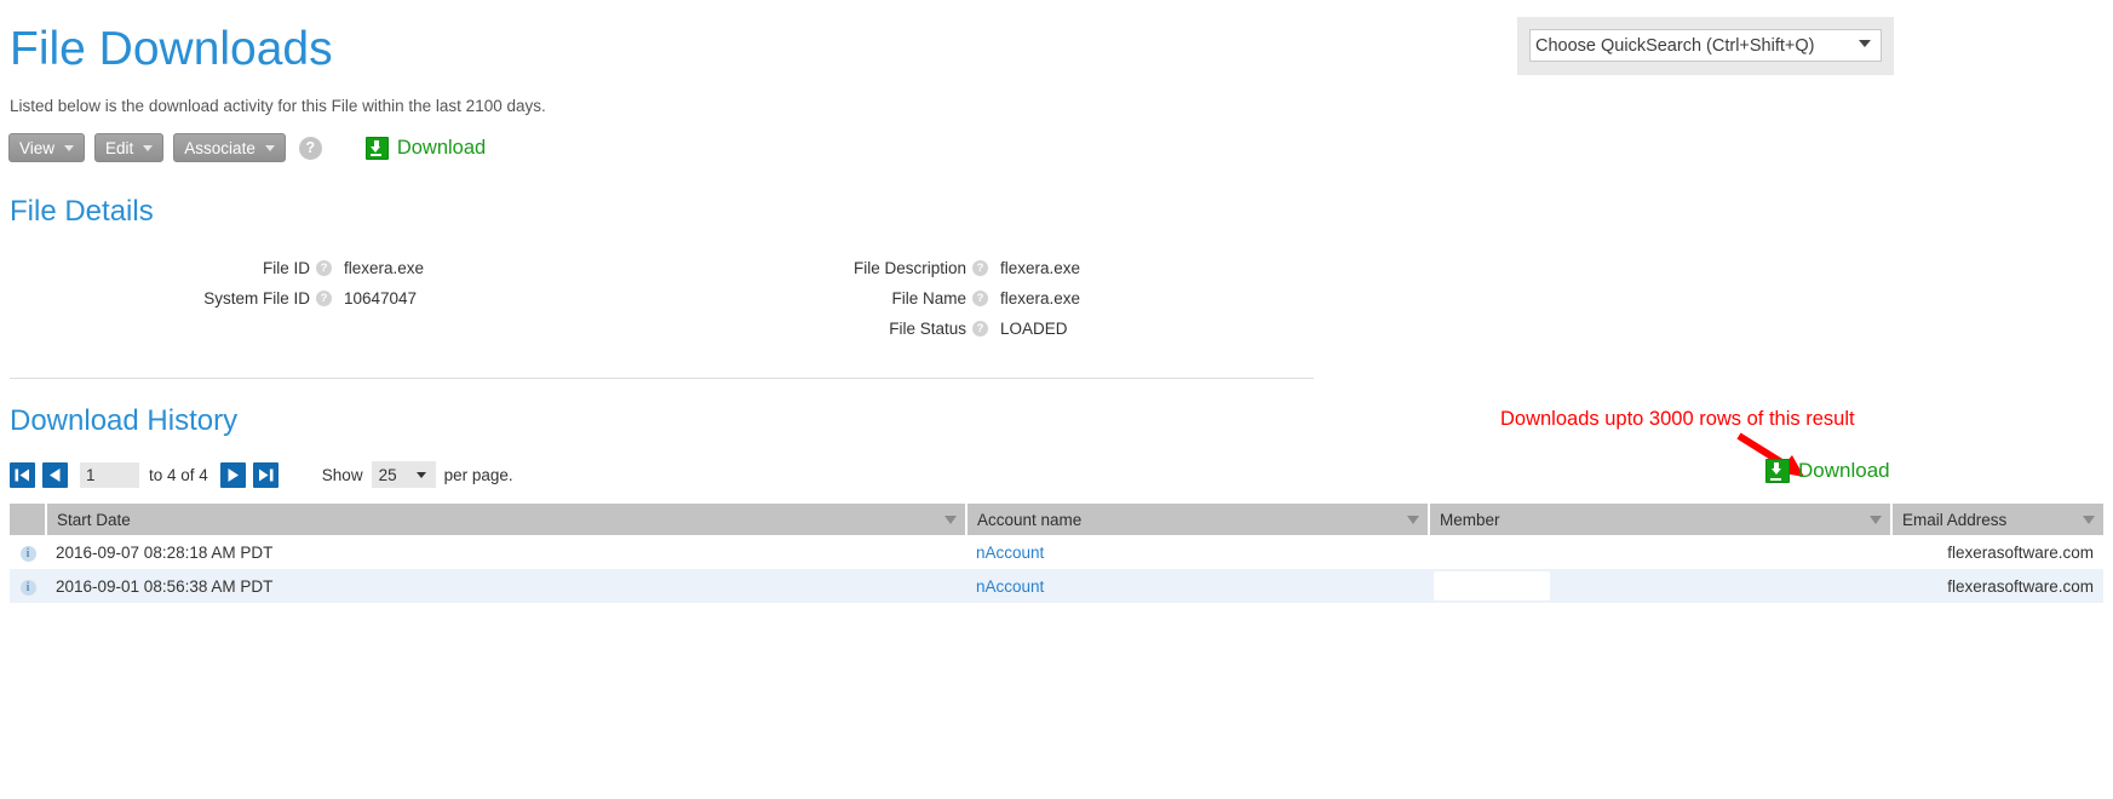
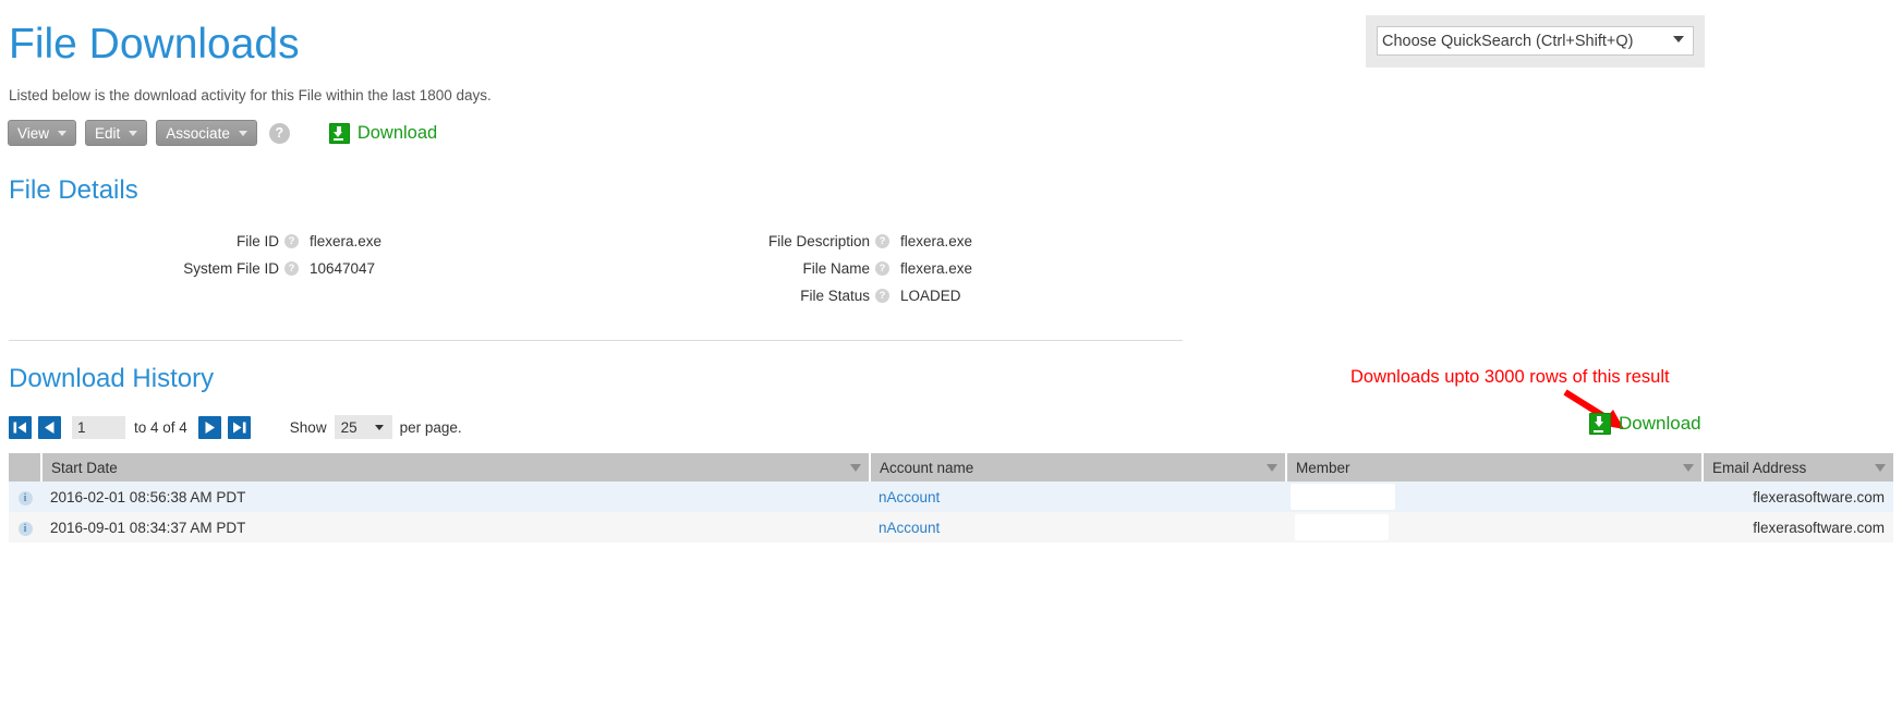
  Choose QuickSearch (Ctrl+Shift+Q)
  File Downloads
- Listed below is the download activity for this File within the last 2100 days.
+ Listed below is the download activity for this File within the last 1800 days.
  View
  Edit
  Associate
  ?
  Download
  File Details
  File ID
  ?
  flexera.exe
  System File ID
  ?
  10647047
  File Description
  ?
  flexera.exe
  File Name
  ?
  flexera.exe
  File Status
  ?
  LOADED
  Download History
  Downloads upto 3000 rows of this result
  Download
  1
  to 4 of 4
  Show
  25
  per page.
  	Start Date	Account name	Member	Email Address
- i	2016-09-07 08:28:18 AM PDT	nAccount		flexerasoftware.com
- i	2016-09-01 08:56:38 AM PDT	nAccount		flexerasoftware.com
+ i	2016-02-01 08:56:38 AM PDT	nAccount		flexerasoftware.com
+ i	2016-09-01 08:34:37 AM PDT	nAccount		flexerasoftware.com
